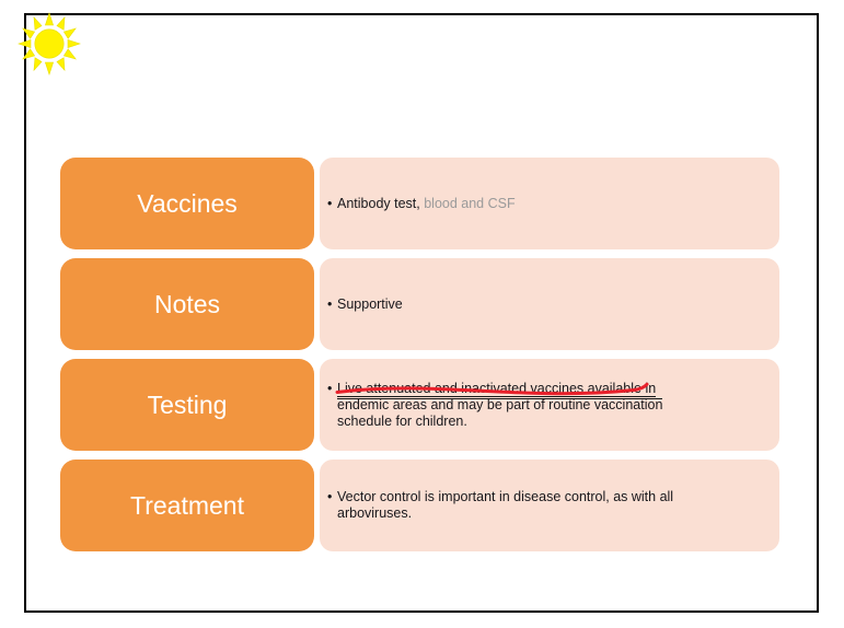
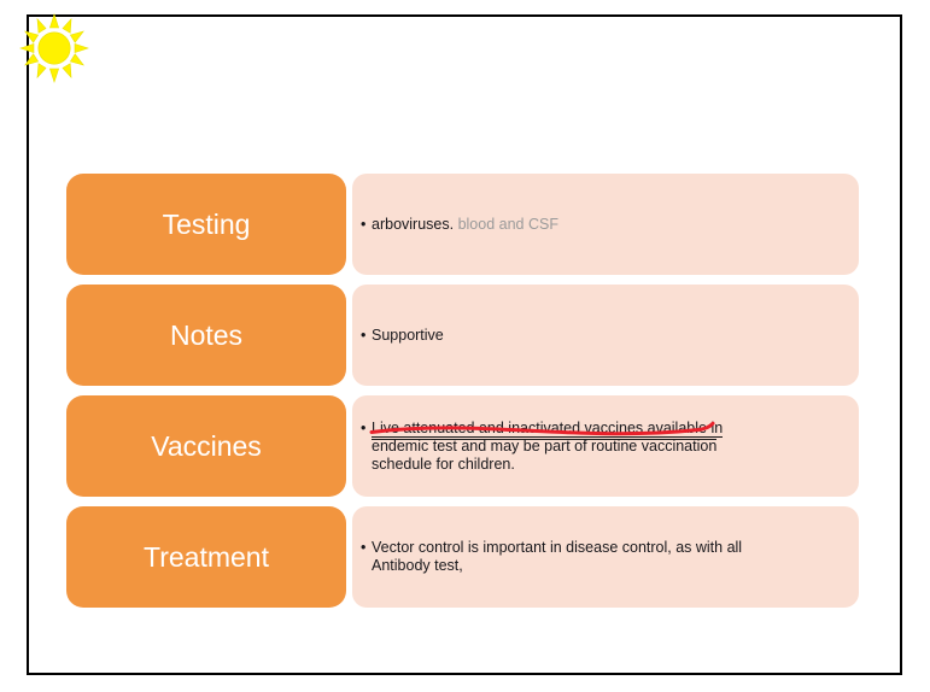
- Vaccines
+ Testing
  •
- Antibody test, blood and CSF
+ arboviruses. blood and CSF
  Notes
  •
  Supportive
- Testing
+ Vaccines
  •
  Lived inactivated vaccines availabl in
- endemic areas and may be part of routine vaccination
+ endemic test and may be part of routine vaccination
  schedule for children.
  Treatment
  •
  Vector control is important in disease control, as with all
- arboviruses.
+ Antibody test,
